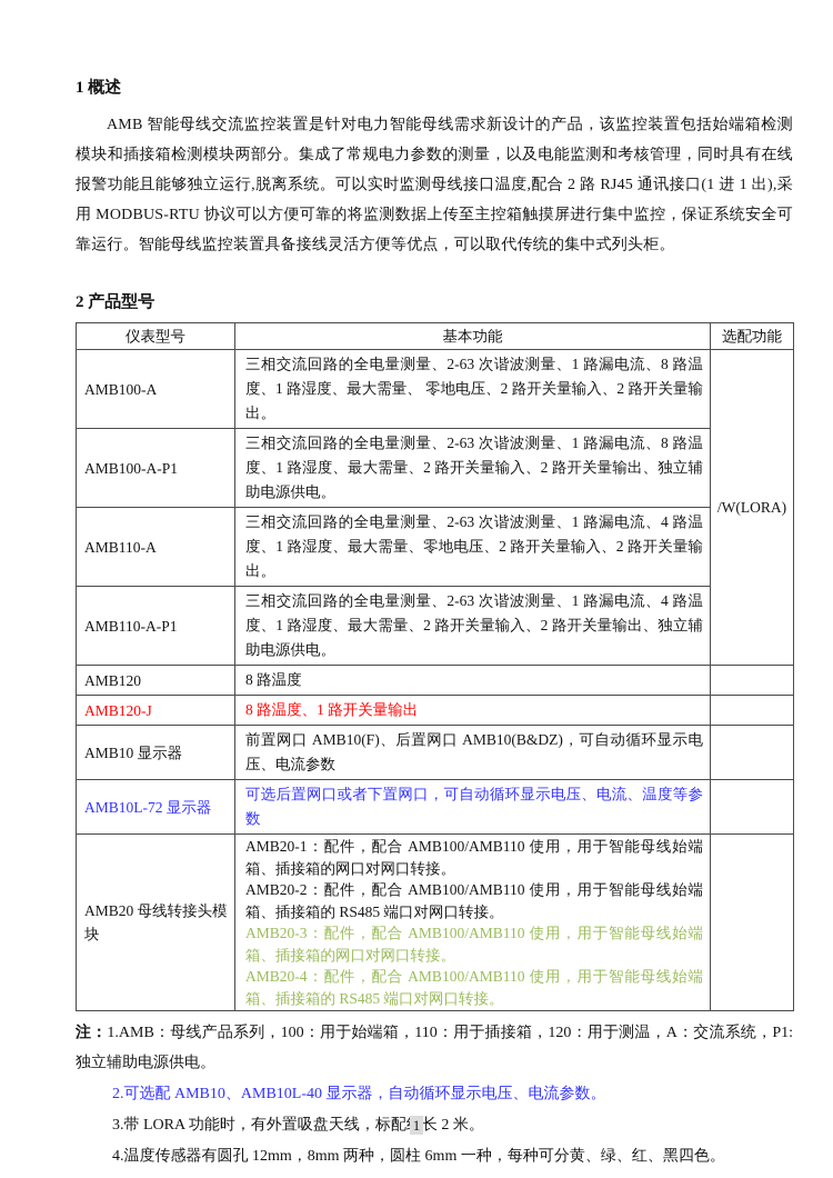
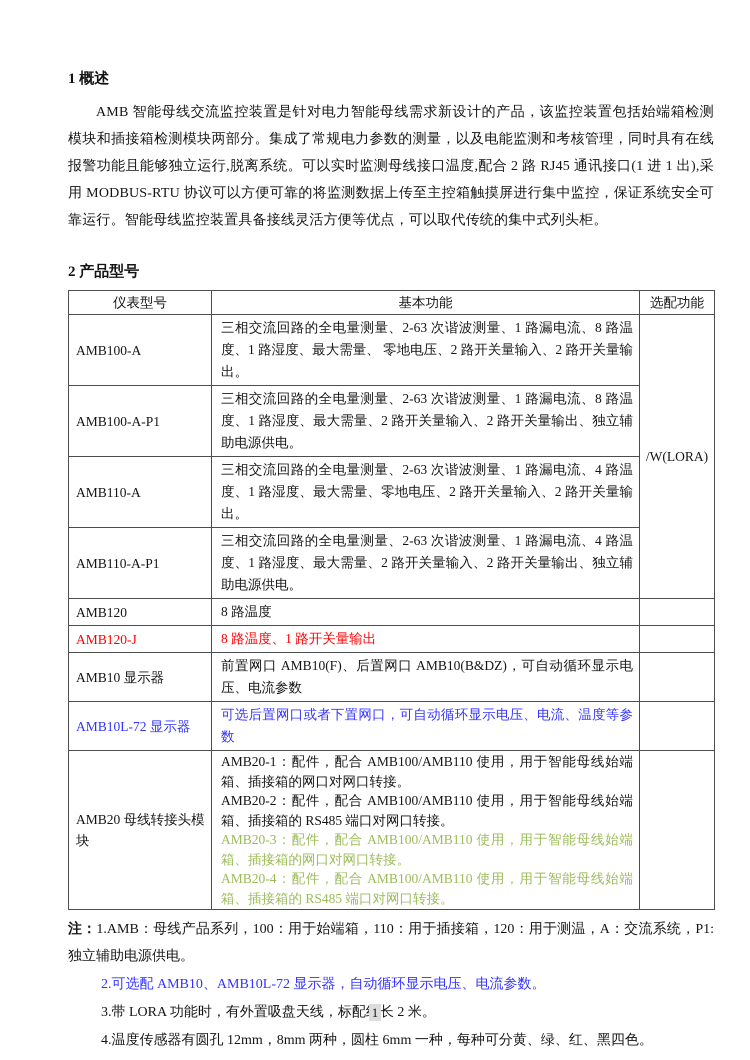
  1 概述
  AMB 智能母线交流监控装置是针对电力智能母线需求新设计的产品，该监控装置包括始端箱检测模块和插接箱检测模块两部分。集成了常规电力参数的测量，以及电能监测和考核管理，同时具有在线报警功能且能够独立运行,脱离系统。可以实时监测母线接口温度,配合 2 路 RJ45 通讯接口(1 进 1 出),采用 MODBUS-RTU 协议可以方便可靠的将监测数据上传至主控箱触摸屏进行集中监控，保证系统安全可靠运行。智能母线监控装置具备接线灵活方便等优点，可以取代传统的集中式列头柜。
  2 产品型号
  仪表型号	基本功能	选配功能
  AMB100-A	三相交流回路的全电量测量、2-63 次谐波测量、1 路漏电流、8 路温度、1 路湿度、最大需量、 零地电压、2 路开关量输入、2 路开关量输出。	/W(LORA)
  AMB100-A-P1	三相交流回路的全电量测量、2-63 次谐波测量、1 路漏电流、8 路温度、1 路湿度、最大需量、2 路开关量输入、2 路开关量输出、独立辅助电源供电。
  AMB110-A	三相交流回路的全电量测量、2-63 次谐波测量、1 路漏电流、4 路温度、1 路湿度、最大需量、零地电压、2 路开关量输入、2 路开关量输出。
  AMB110-A-P1	三相交流回路的全电量测量、2-63 次谐波测量、1 路漏电流、4 路温度、1 路湿度、最大需量、2 路开关量输入、2 路开关量输出、独立辅助电源供电。
  AMB120	8 路温度
  AMB120-J	8 路温度、1 路开关量输出
  AMB10 显示器	前置网口 AMB10(F)、后置网口 AMB10(B&DZ)，可自动循环显示电压、电流参数
  AMB10L-72 显示器	可选后置网口或者下置网口，可自动循环显示电压、电流、温度等参数
  AMB20 母线转接头模块	AMB20-1：配件，配合 AMB100/AMB110 使用，用于智能母线始端箱、插接箱的网口对网口转接。 AMB20-2：配件，配合 AMB100/AMB110 使用，用于智能母线始端箱、插接箱的 RS485 端口对网口转接。 AMB20-3：配件，配合 AMB100/AMB110 使用，用于智能母线始端箱、插接箱的网口对网口转接。 AMB20-4：配件，配合 AMB100/AMB110 使用，用于智能母线始端箱、插接箱的 RS485 端口对网口转接。
  注：1.AMB：母线产品系列，100：用于始端箱，110：用于插接箱，120：用于测温，A：交流系统，P1:独立辅助电源供电。
- 2.可选配 AMB10、AMB10L-40 显示器，自动循环显示电压、电流参数。
+ 2.可选配 AMB10、AMB10L-72 显示器，自动循环显示电压、电流参数。
  3.带 LORA 功能时，有外置吸盘天线，标配长 2 米。
  4.温度传感器有圆孔 12mm，8mm 两种，圆柱 6mm 一种，每种可分黄、绿、红、黑四色。
  1
